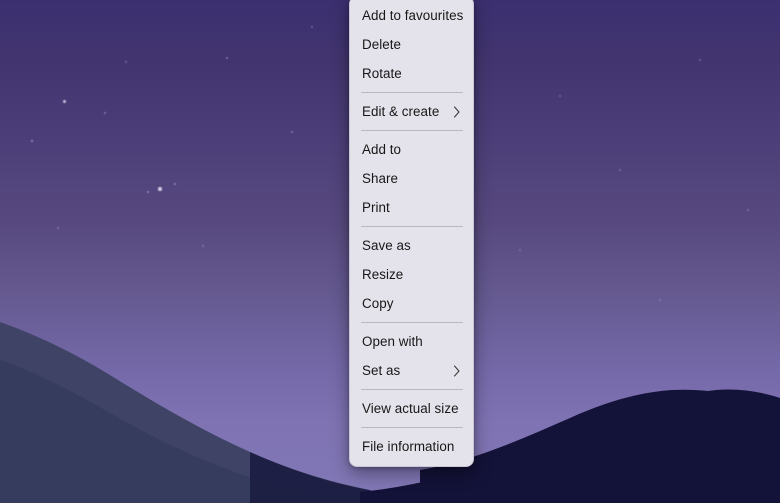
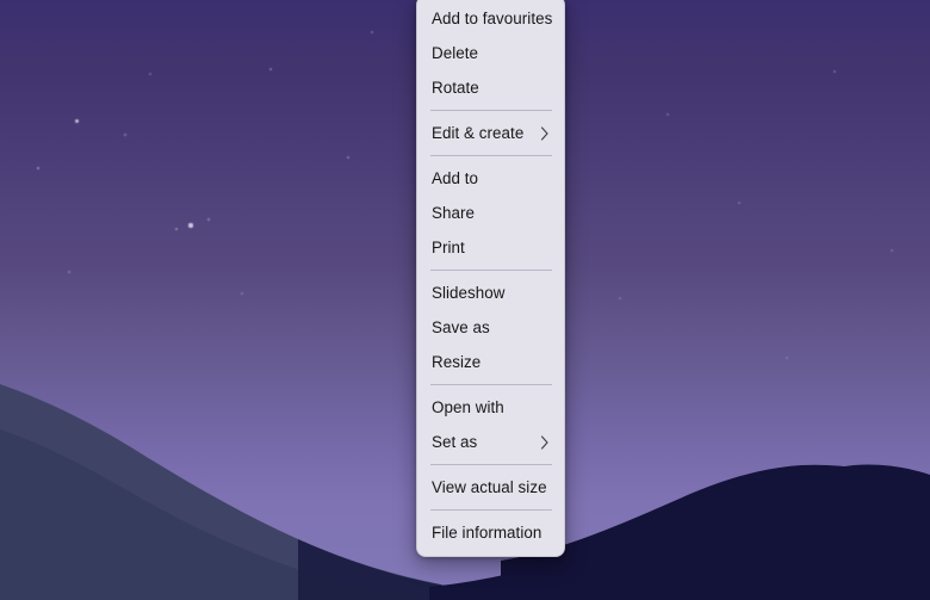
  Add to favourites
  Delete
  Rotate
  Edit & create
  Add to
  Share
  Print
+ Slideshow
  Save as
  Resize
- Copy
  Open with
  Set as
  View actual size
  File information
